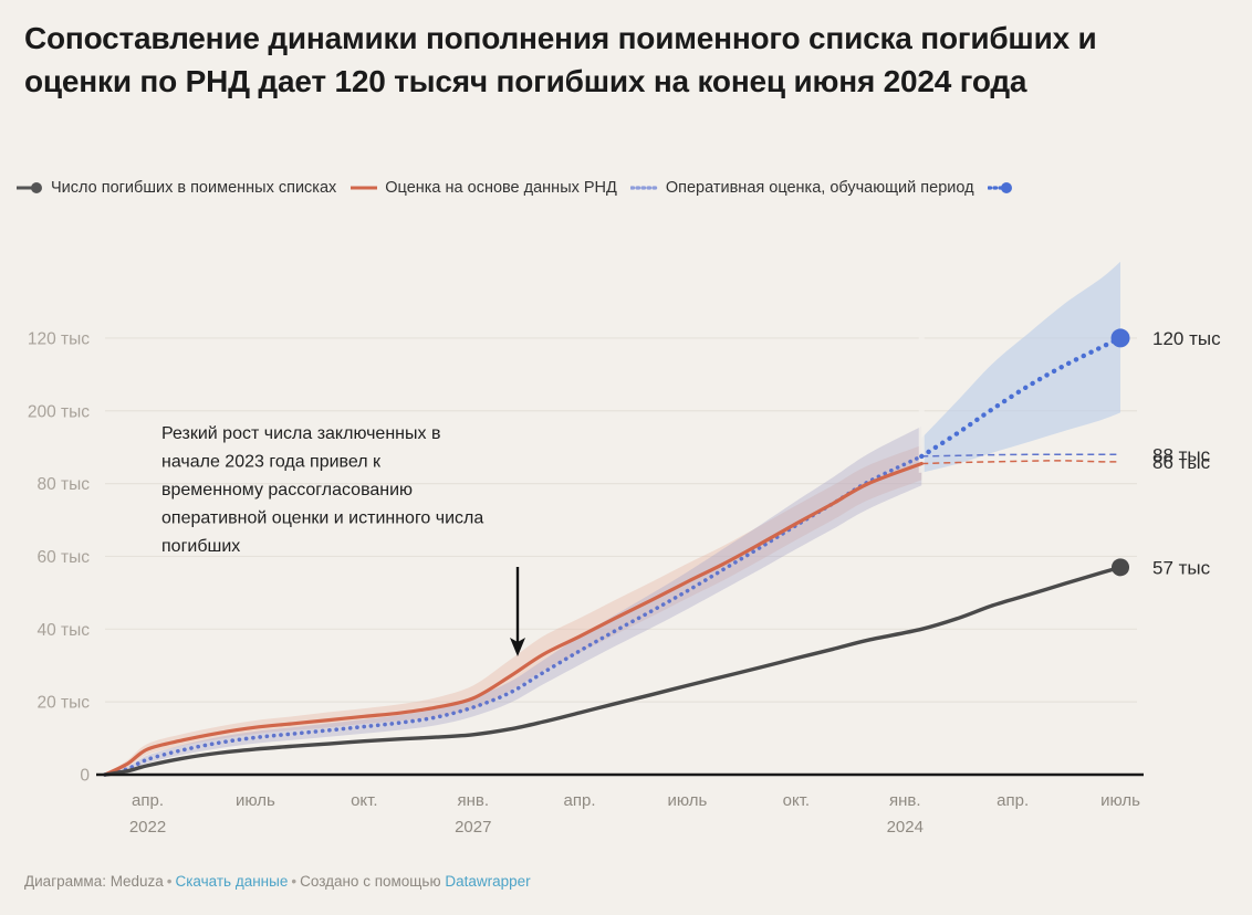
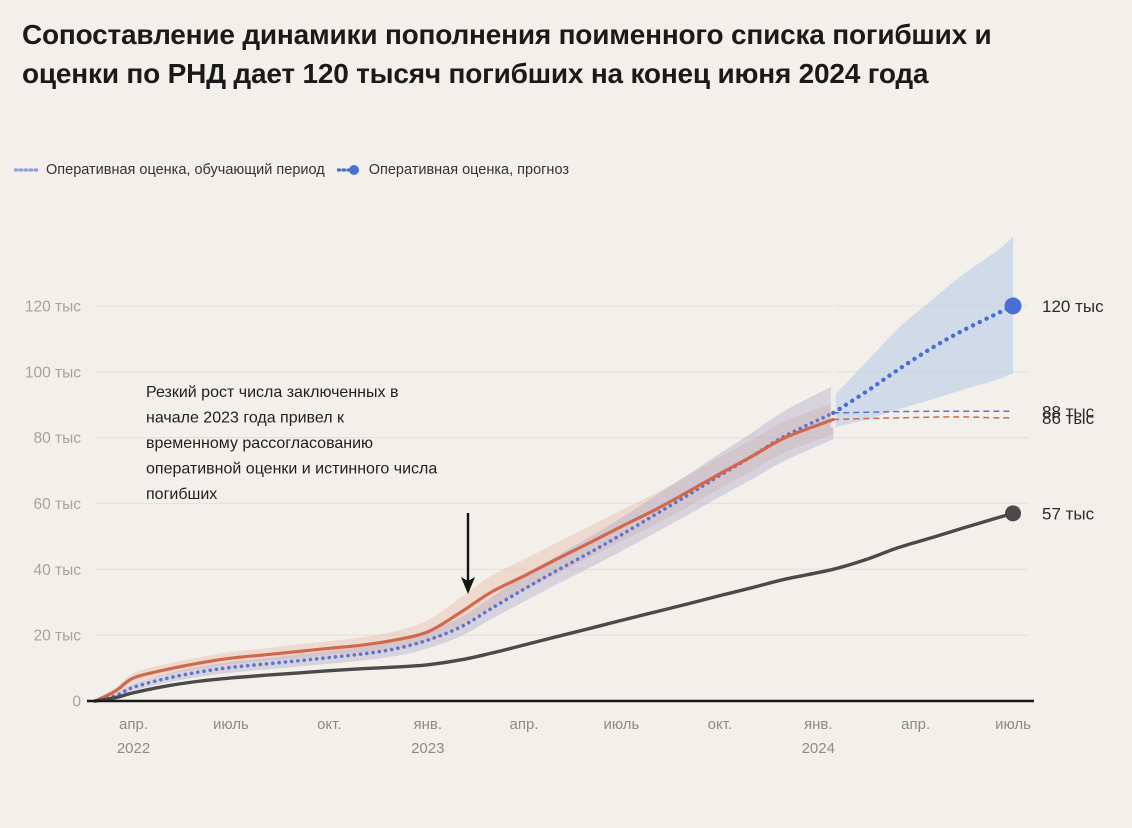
  Сопоставление динамики пополнения поименного списка погибших и оценки по РНД дает 120 тысяч погибших на конец июня 2024 года
- Число погибших в поименных списках
- Оценка на основе данных РНД
  Оперативная оценка, обучающий период
+ Оперативная оценка, прогноз
  0
  20 тыс
  40 тыс
  60 тыс
  80 тыс
- 200 тыс
+ 100 тыс
  120 тыс
  апр.
  2022
  июль
  окт.
  янв.
- 2027
+ 2023
  апр.
  июль
  окт.
  янв.
  2024
  апр.
  июль
  120 тыс
  88 тыс
  86 тыс
  57 тыс
  Резкий рост числа заключенных в
  начале 2023 года привел к
  временному рассогласованию
  оперативной оценки и истинного числа
  погибших
- Диаграмма: Meduza • Скачать данные • Создано с помощью Datawrapper
